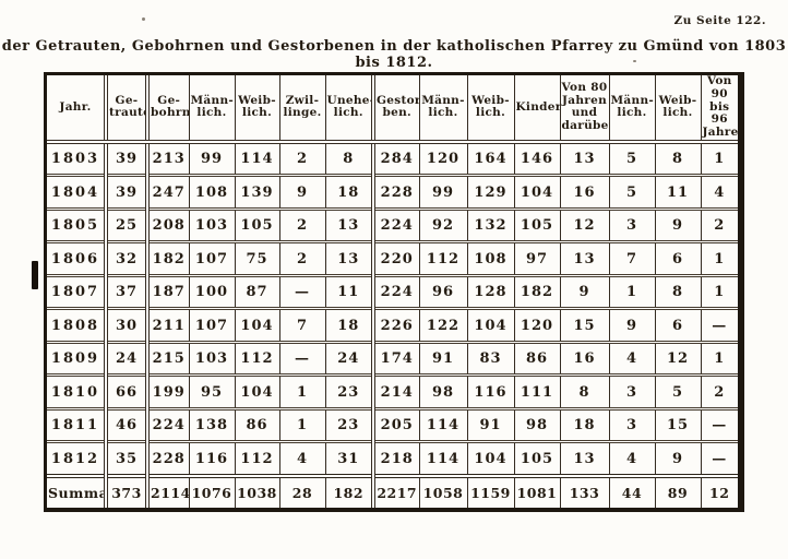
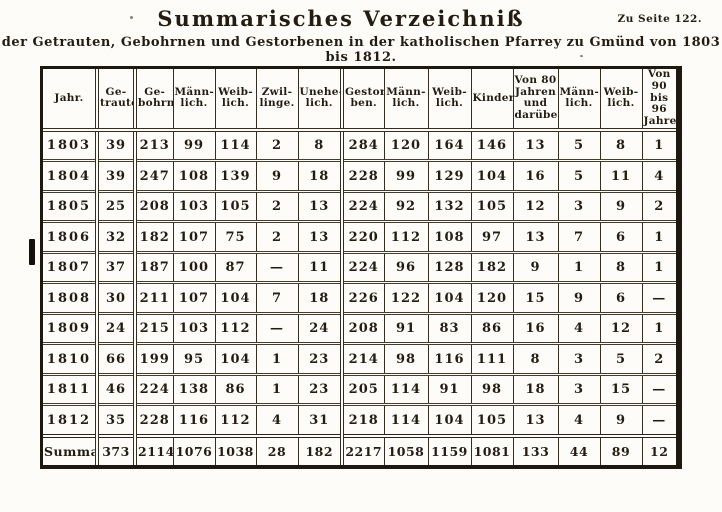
+ Summarisches Verzeichniß
  Zu Seite 122.
  der Getrauten, Gebohrnen und Gestorbenen in der katholischen Pfarrey zu Gmünd von 1803 bis 1812.
  Jahr.	Ge- traute	Ge- bohrn	Männ- lich.	Weib- lich.	Zwil- linge.	Unehe- lich.	Gestor ben.	Männ- lich.	Weib- lich.	Kinder	Von 80 Jahren und darübe	Männ- lich.	Weib- lich.	Von 90 bis 96 Jahre
  1803	39	213	99	114	2	8	284	120	164	146	13	5	8	1
  1804	39	247	108	139	9	18	228	99	129	104	16	5	11	4
  1805	25	208	103	105	2	13	224	92	132	105	12	3	9	2
  1806	32	182	107	75	2	13	220	112	108	97	13	7	6	1
  1807	37	187	100	87	—	11	224	96	128	182	9	1	8	1
  1808	30	211	107	104	7	18	226	122	104	120	15	9	6	—
- 1809	24	215	103	112	—	24	174	91	83	86	16	4	12	1
+ 1809	24	215	103	112	—	24	208	91	83	86	16	4	12	1
  1810	66	199	95	104	1	23	214	98	116	111	8	3	5	2
  1811	46	224	138	86	1	23	205	114	91	98	18	3	15	—
  1812	35	228	116	112	4	31	218	114	104	105	13	4	9	—
  Summa	373	2114	1076	1038	28	182	2217	1058	1159	1081	133	44	89	12
